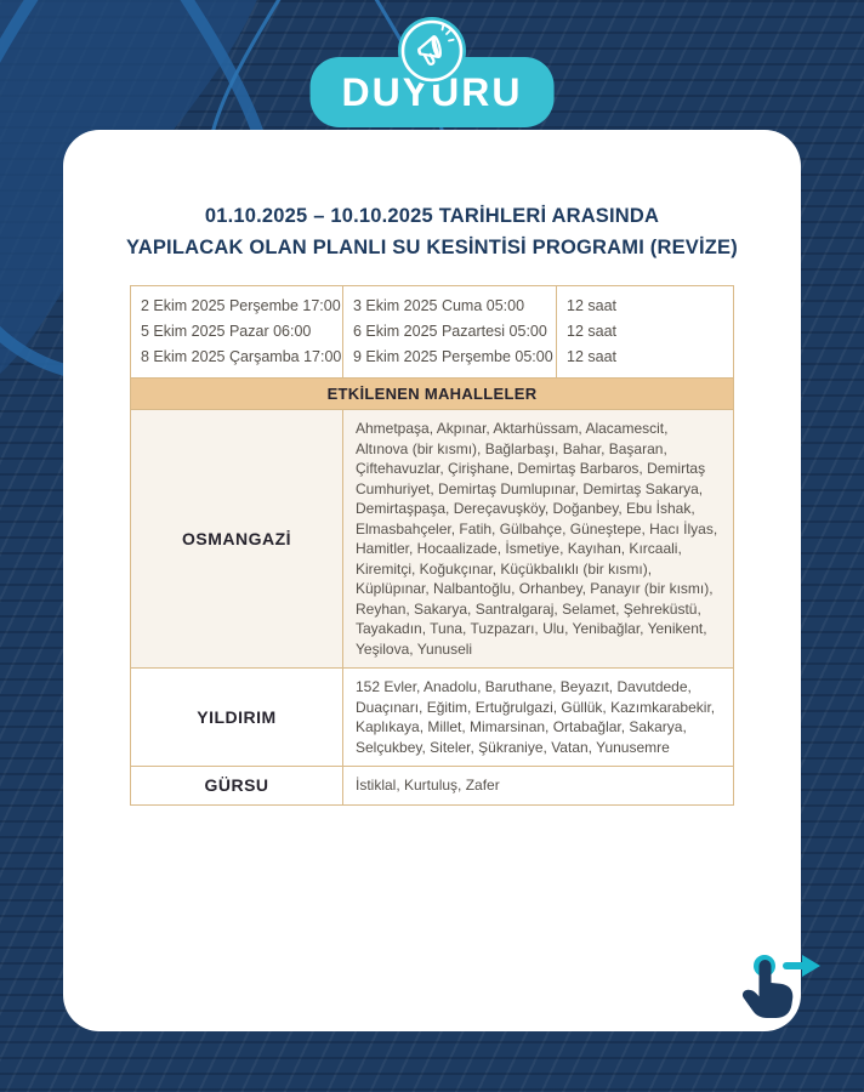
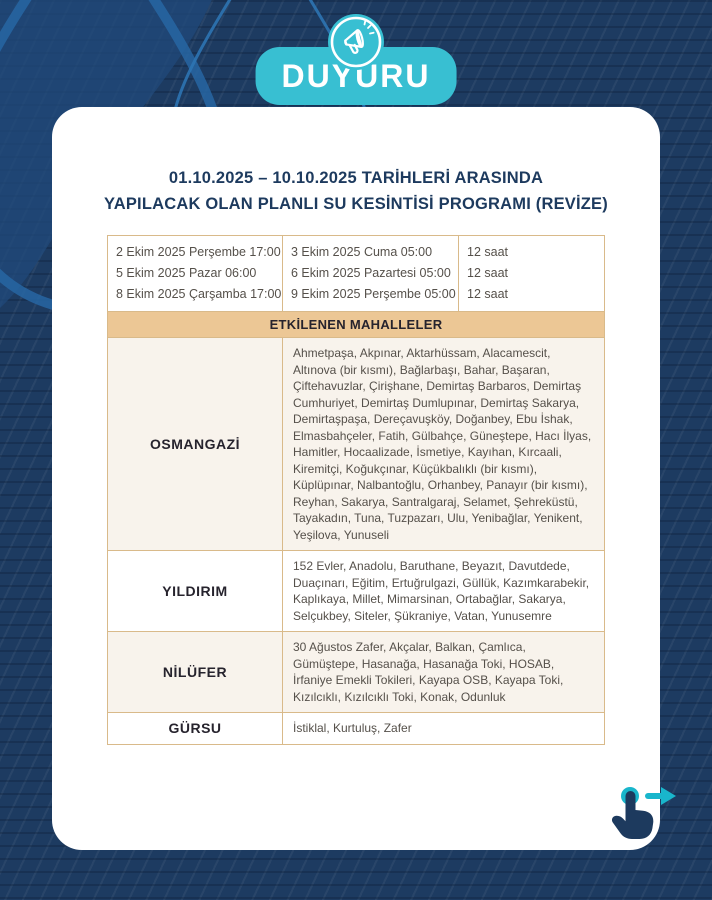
  DUYURU
  01.10.2025 – 10.10.2025 TARİHLERİ ARASINDA
  YAPILACAK OLAN PLANLI SU KESİNTİSİ PROGRAMI (REVİZE)
  2 Ekim 2025 Perşembe 17:00 5 Ekim 2025 Pazar 06:00 8 Ekim 2025 Çarşamba 17:00	3 Ekim 2025 Cuma 05:00 6 Ekim 2025 Pazartesi 05:00 9 Ekim 2025 Perşembe 05:00	12 saat 12 saat 12 saat
  ETKİLENEN MAHALLELER
  OSMANGAZİ	Ahmetpaşa, Akpınar, Aktarhüssam, Alacamescit, Altınova (bir kısmı), Bağlarbaşı, Bahar, Başaran, Çiftehavuzlar, Çirişhane, Demirtaş Barbaros, Demirtaş Cumhuriyet, Demirtaş Dumlupınar, Demirtaş Sakarya, Demirtaşpaşa, Dereçavuşköy, Doğanbey, Ebu İshak, Elmasbahçeler, Fatih, Gülbahçe, Güneştepe, Hacı İlyas, Hamitler, Hocaalizade, İsmetiye, Kayıhan, Kırcaali, Kiremitçi, Koğukçınar, Küçükbalıklı (bir kısmı), Küplüpınar, Nalbantoğlu, Orhanbey, Panayır (bir kısmı), Reyhan, Sakarya, Santralgaraj, Selamet, Şehreküstü, Tayakadın, Tuna, Tuzpazarı, Ulu, Yenibağlar, Yenikent, Yeşilova, Yunuseli
  YILDIRIM	152 Evler, Anadolu, Baruthane, Beyazıt, Davutdede, Duaçınarı, Eğitim, Ertuğrulgazi, Güllük, Kazımkarabekir, Kaplıkaya, Millet, Mimarsinan, Ortabağlar, Sakarya, Selçukbey, Siteler, Şükraniye, Vatan, Yunusemre
+ NİLÜFER	30 Ağustos Zafer, Akçalar, Balkan, Çamlıca, Gümüştepe, Hasanağa, Hasanağa Toki, HOSAB, İrfaniye Emekli Tokileri, Kayapa OSB, Kayapa Toki, Kızılcıklı, Kızılcıklı Toki, Konak, Odunluk
  GÜRSU	İstiklal, Kurtuluş, Zafer
